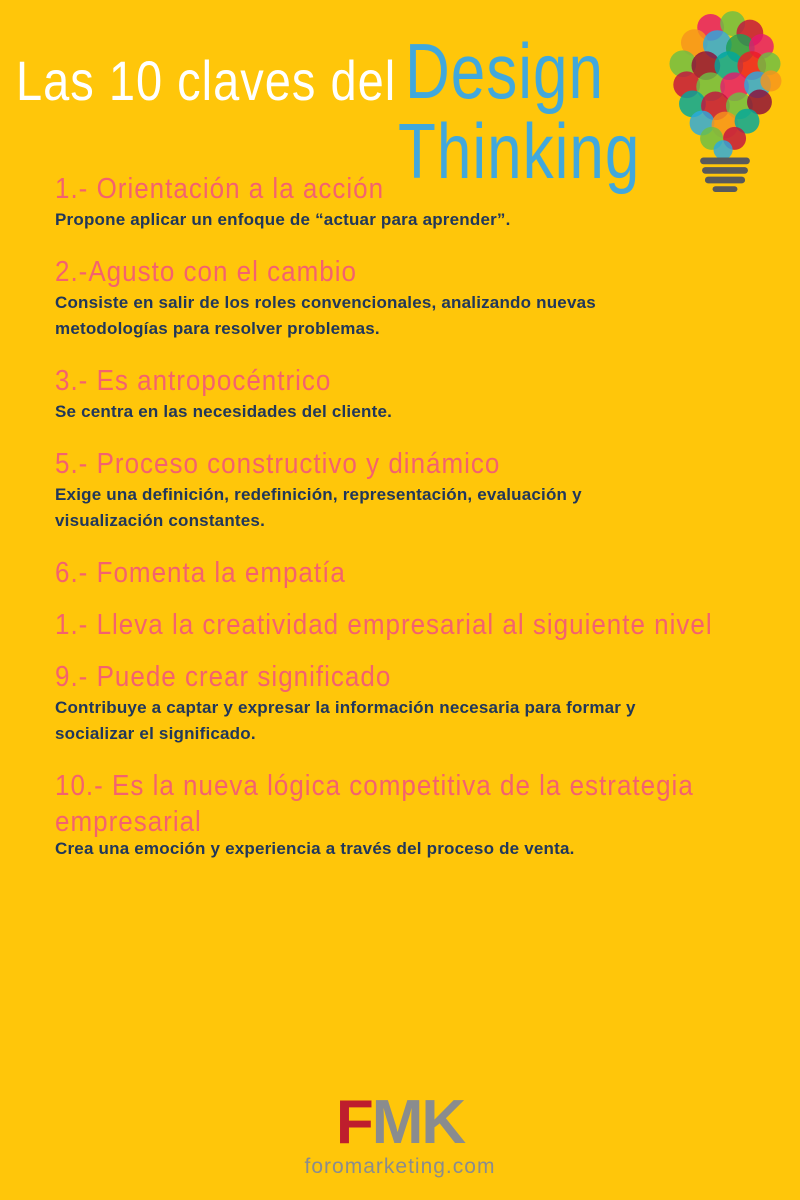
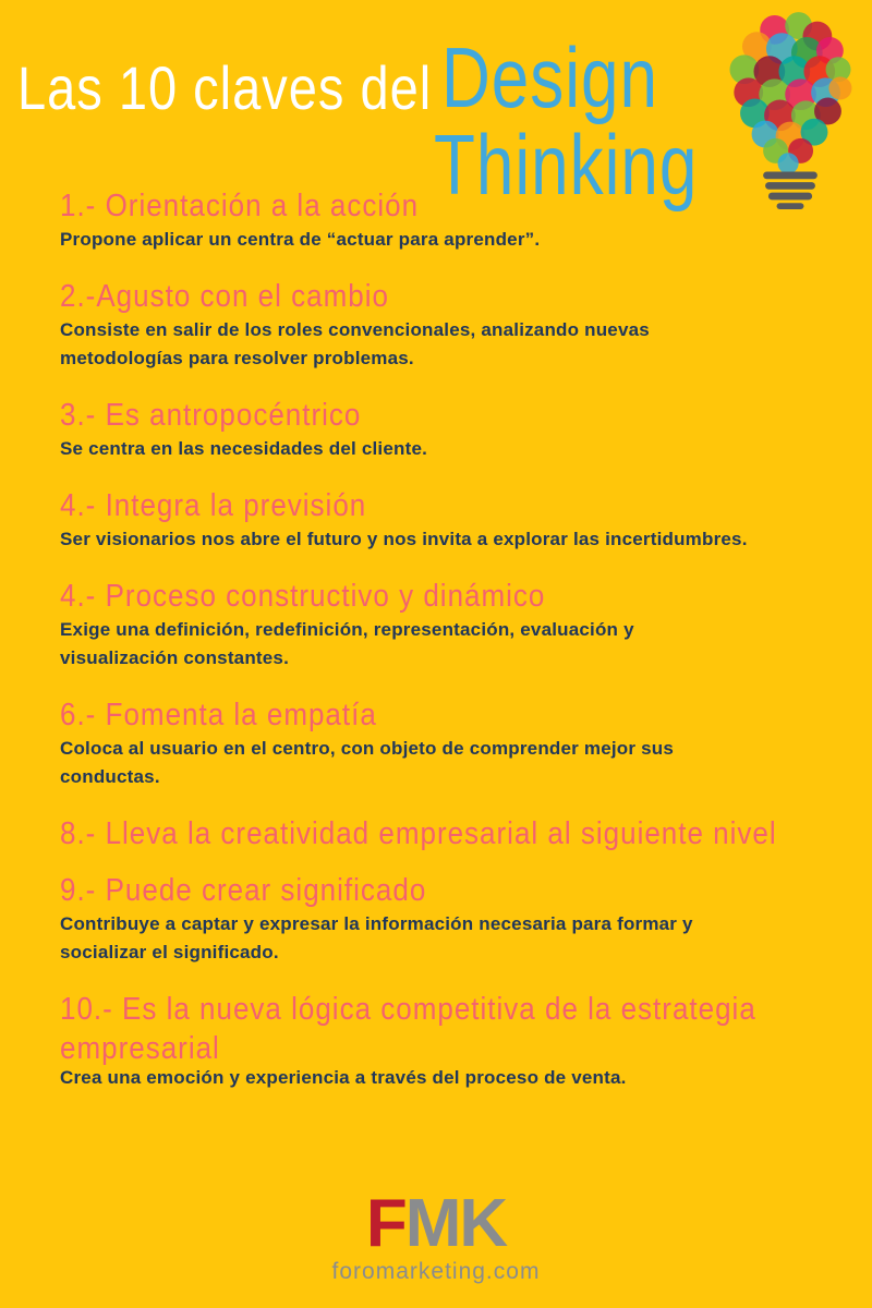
  Las 10 claves del
  Design
  Thinking
  1.- Orientación a la acción
- Propone aplicar un enfoque de “actuar para aprender”.
+ Propone aplicar un centra de “actuar para aprender”.
  2.-Agusto con el cambio
  Consiste en salir de los roles convencionales, analizando nuevas
  metodologías para resolver problemas.
  3.- Es antropocéntrico
  Se centra en las necesidades del cliente.
+ 4.- Integra la previsión
+ Ser visionarios nos abre el futuro y nos invita a explorar las incertidumbres.
- 5.- Proceso constructivo y dinámico
+ 4.- Proceso constructivo y dinámico
  Exige una definición, redefinición, representación, evaluación y
  visualización constantes.
  6.- Fomenta la empatía
+ Coloca al usuario en el centro, con objeto de comprender mejor sus
+ conductas.
- 1.- Lleva la creatividad empresarial al siguiente nivel
+ 8.- Lleva la creatividad empresarial al siguiente nivel
  9.- Puede crear significado
  Contribuye a captar y expresar la información necesaria para formar y
  socializar el significado.
  10.- Es la nueva lógica competitiva de la estrategia
  empresarial
  Crea una emoción y experiencia a través del proceso de venta.
  FMK
  foromarketing.com
